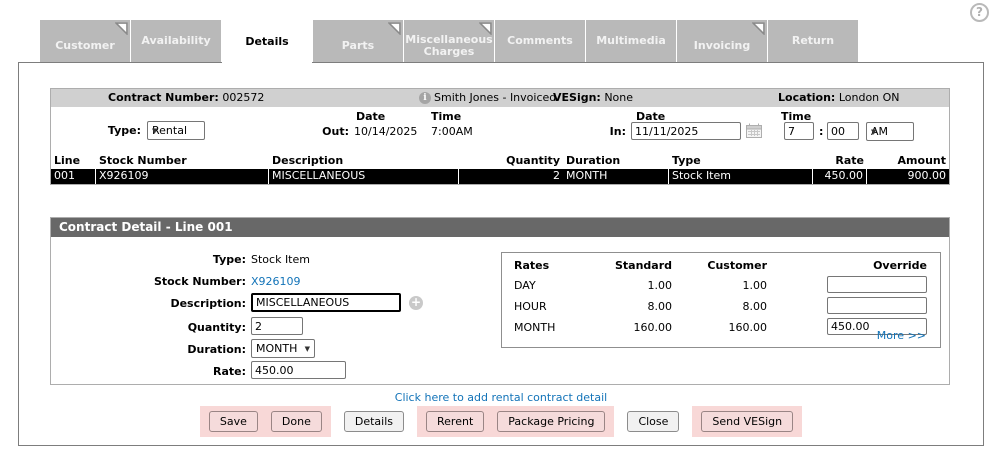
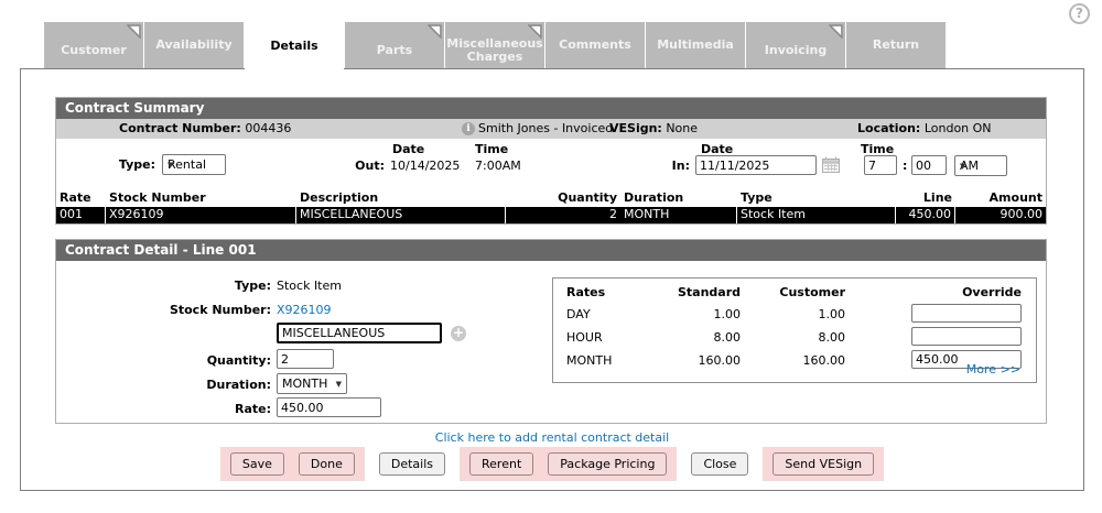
  ?
  Customer
  Availability
  Details
  Parts
  Miscellaneous Charges
  Comments
  Multimedia
  Invoicing
  Return
+ Contract Summary
- Contract Number: 002572
+ Contract Number: 004436
  i
  Smith Jones - Invoiced
  VESign: None
  Location: London ON
  Type:
  Rental
  ▼
  Date
  Time
  Out:
  10/14/2025
  7:00AM
  Date
  Time
  In:
  11/11/2025
  7
  :
  00
  AM
  ▼
- Line
+ Rate
  Stock Number
  Description
  Quantity
  Duration
  Type
- Rate
+ Line
  Amount
  001
  X926109
  MISCELLANEOUS
  2
  MONTH
  Stock Item
  450.00
  900.00
  Contract Detail - Line 001
  Type:
  Stock Item
  Stock Number:
  X926109
- Description:
  MISCELLANEOUS
  +
  Quantity:
  2
  Duration:
  MONTH
  ▼
  Rate:
  450.00
  Rates
  Standard
  Customer
  Override
  DAY
  1.00
  1.00
  HOUR
  8.00
  8.00
  MONTH
  160.00
  160.00
  450.00
  More >>
  Click here to add rental contract detail
  Save
  Done
  Details
  Rerent
  Package Pricing
  Close
  Send VESign
